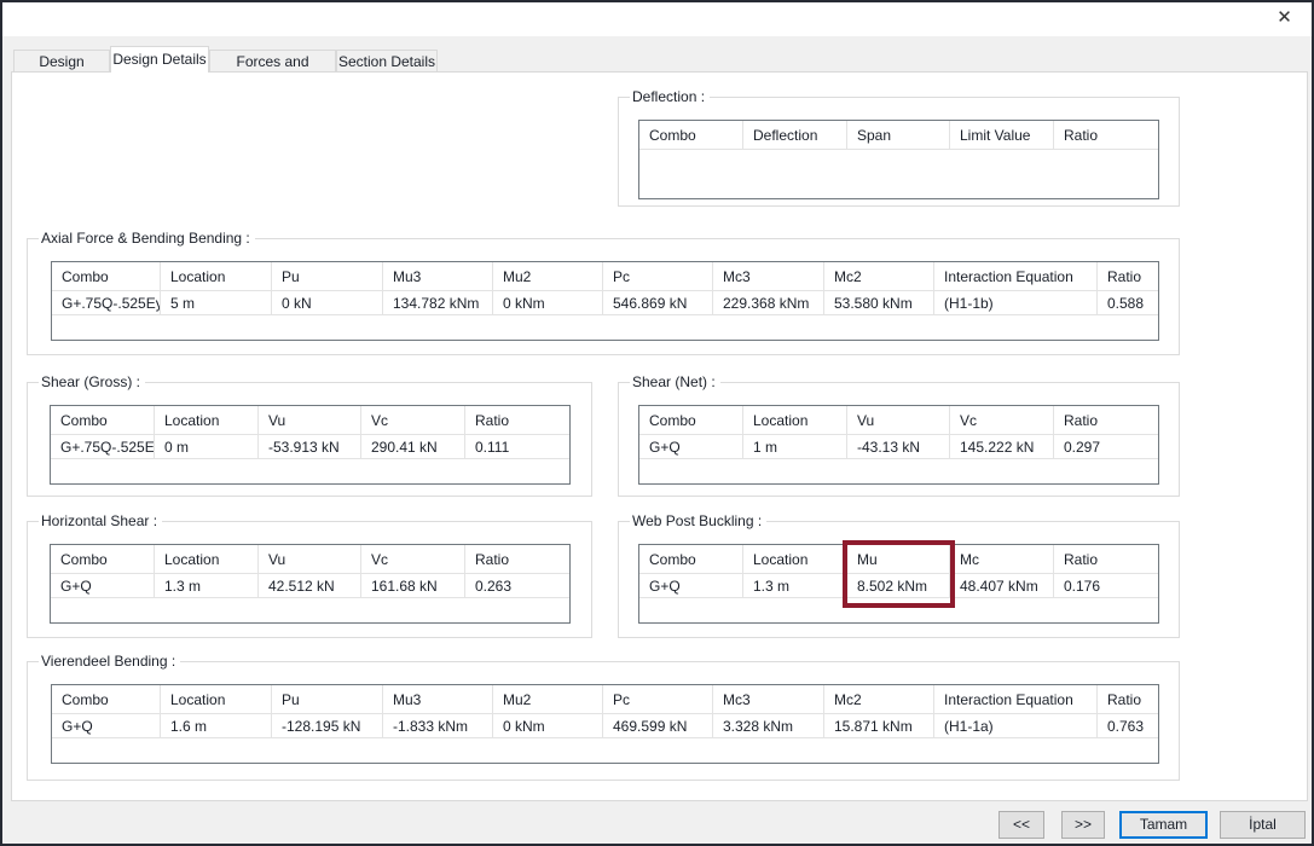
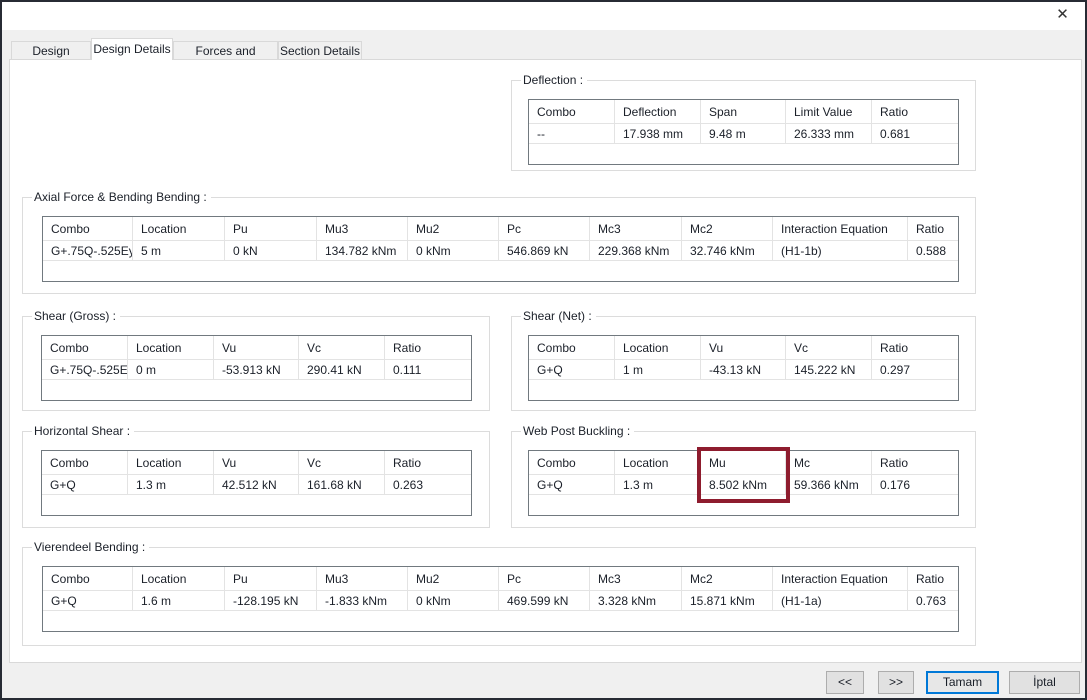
  ✕
  Design Details
  Section Details
  Deflection :
  Combo
  Deflection
  Span
  Limit Value
  Ratio
+ --
+ 17.938 mm
+ 9.48 m
+ 26.333 mm
+ 0.681
  Axial Force & Bending Bending :
  Combo
  Location
  Pu
  Mu3
  Mu2
  Pc
  Mc3
  Mc2
  Interaction Equation
  Ratio
  G+.75Q-.525Ey
  5 m
  0 kN
  134.782 kNm
  0 kNm
  546.869 kN
  229.368 kNm
- 53.580 kNm
+ 32.746 kNm
  (H1-1b)
  0.588
  Shear (Gross) :
  Combo
  Location
  Vu
  Vc
  Ratio
  G+.75Q-.525E
  0 m
  -53.913 kN
  290.41 kN
  0.111
  Shear (Net) :
  Combo
  Location
  Vu
  Vc
  Ratio
  G+Q
  1 m
  -43.13 kN
  145.222 kN
  0.297
  Horizontal Shear :
  Combo
  Location
  Vu
  Vc
  Ratio
  G+Q
  1.3 m
  42.512 kN
  161.68 kN
  0.263
  Web Post Buckling :
  Combo
  Location
  Mu
  Mc
  Ratio
  G+Q
  1.3 m
  8.502 kNm
- 48.407 kNm
+ 59.366 kNm
  0.176
  Vierendeel Bending :
  Combo
  Location
  Pu
  Mu3
  Mu2
  Pc
  Mc3
  Mc2
  Interaction Equation
  Ratio
  G+Q
  1.6 m
  -128.195 kN
  -1.833 kNm
  0 kNm
  469.599 kN
  3.328 kNm
  15.871 kNm
  (H1-1a)
  0.763
  <<
  >>
  Tamam
  İptal
